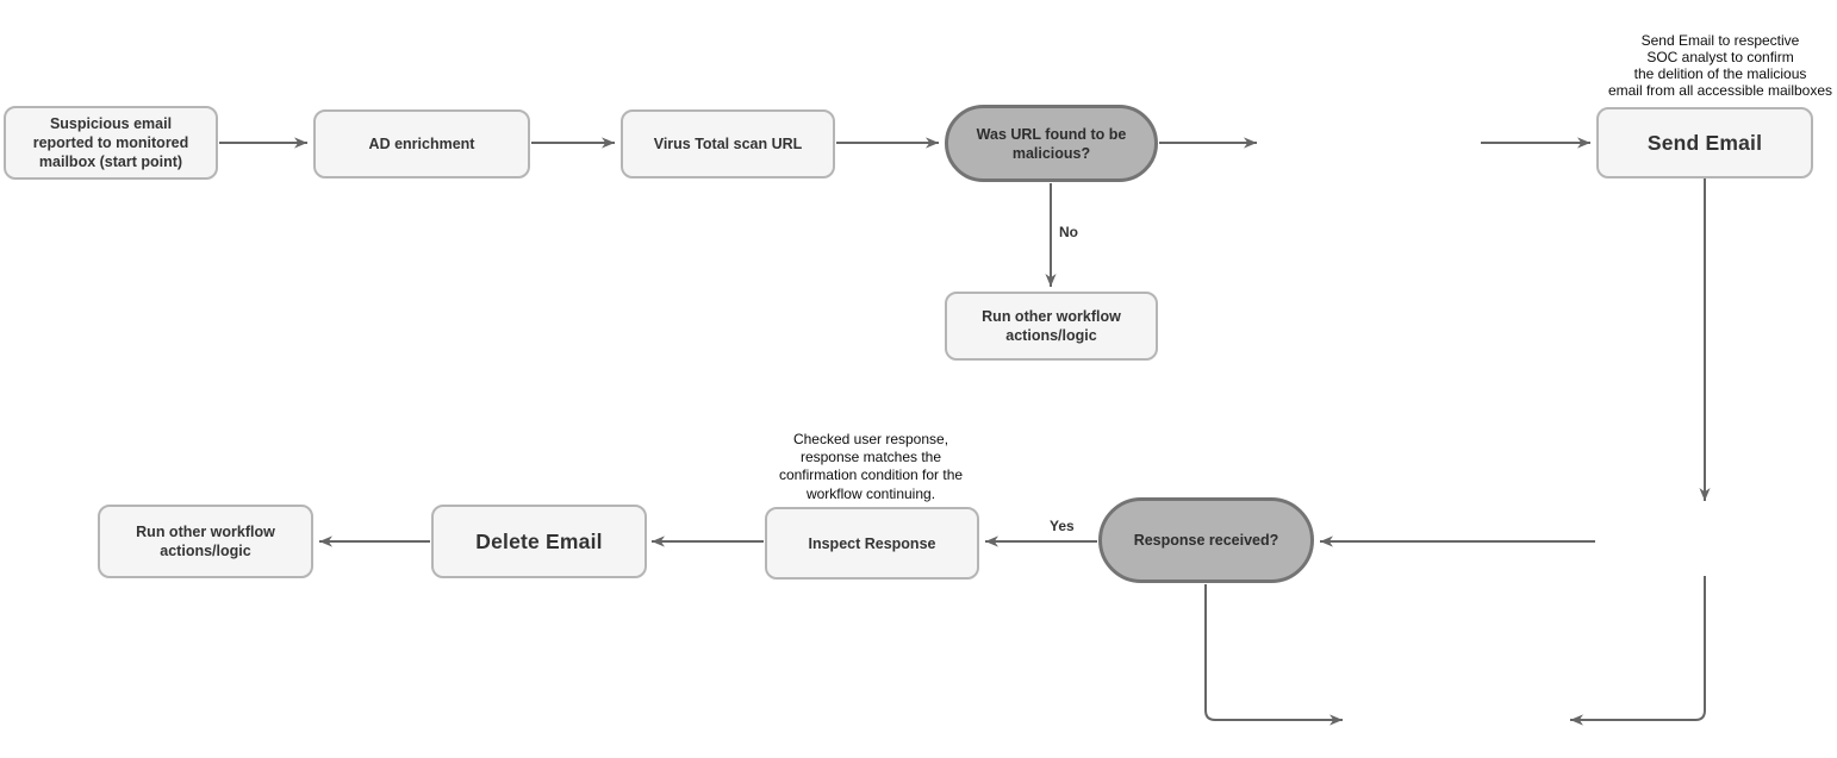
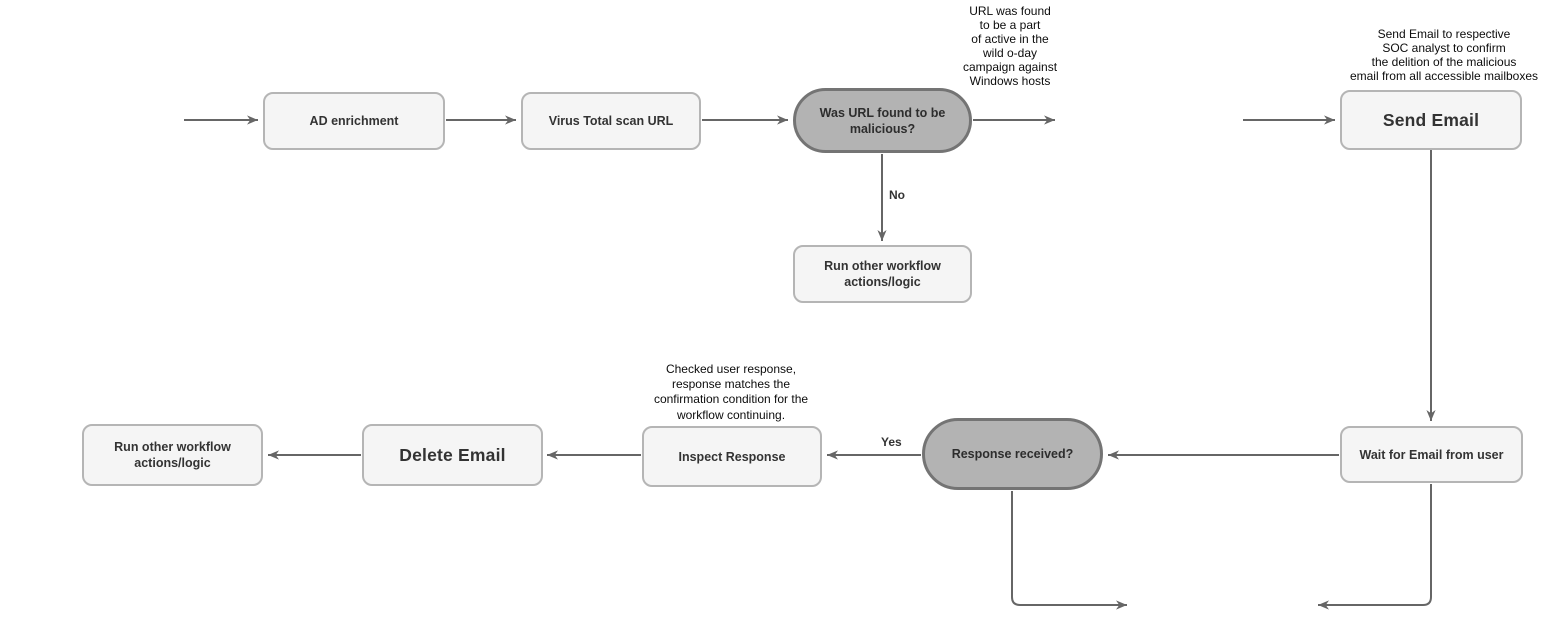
- Suspicious email
- reported to monitored
- mailbox (start point)
  AD enrichment
  Virus Total scan URL
  Was URL found to be
  malicious?
  Send Email
  Run other workflow
  actions/logic
  Run other workflow
  actions/logic
  Delete Email
  Inspect Response
  Response received?
+ Wait for Email from user
+ URL was found
+ to be a part
+ of active in the
+ wild o-day
+ campaign against
+ Windows hosts
  Send Email to respective
  SOC analyst to confirm
  the delition of the malicious
  email from all accessible mailboxes
  Checked user response,
  response matches the
  confirmation condition for the
  workflow continuing.
  No
  Yes
